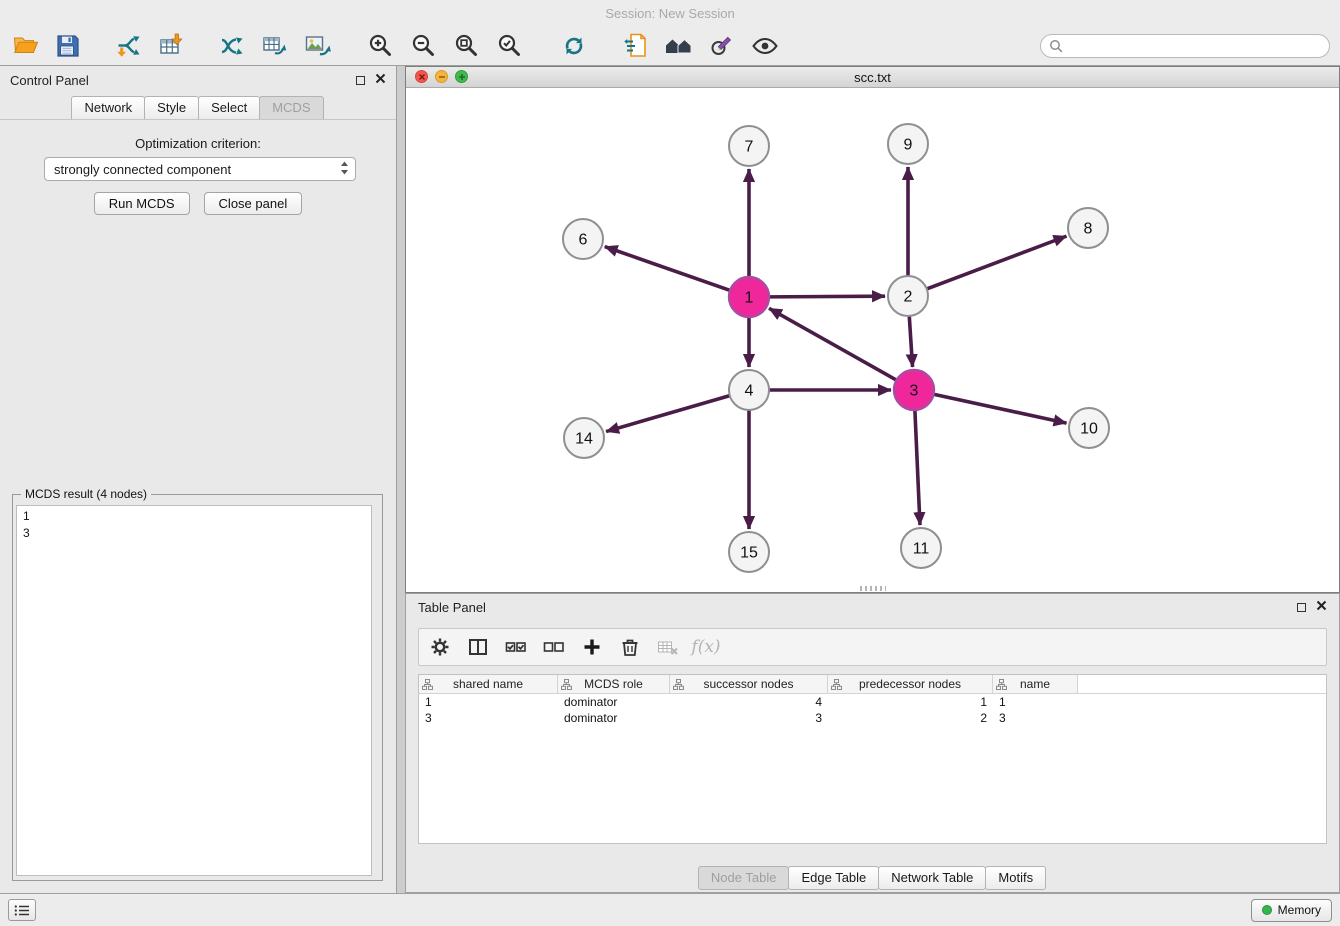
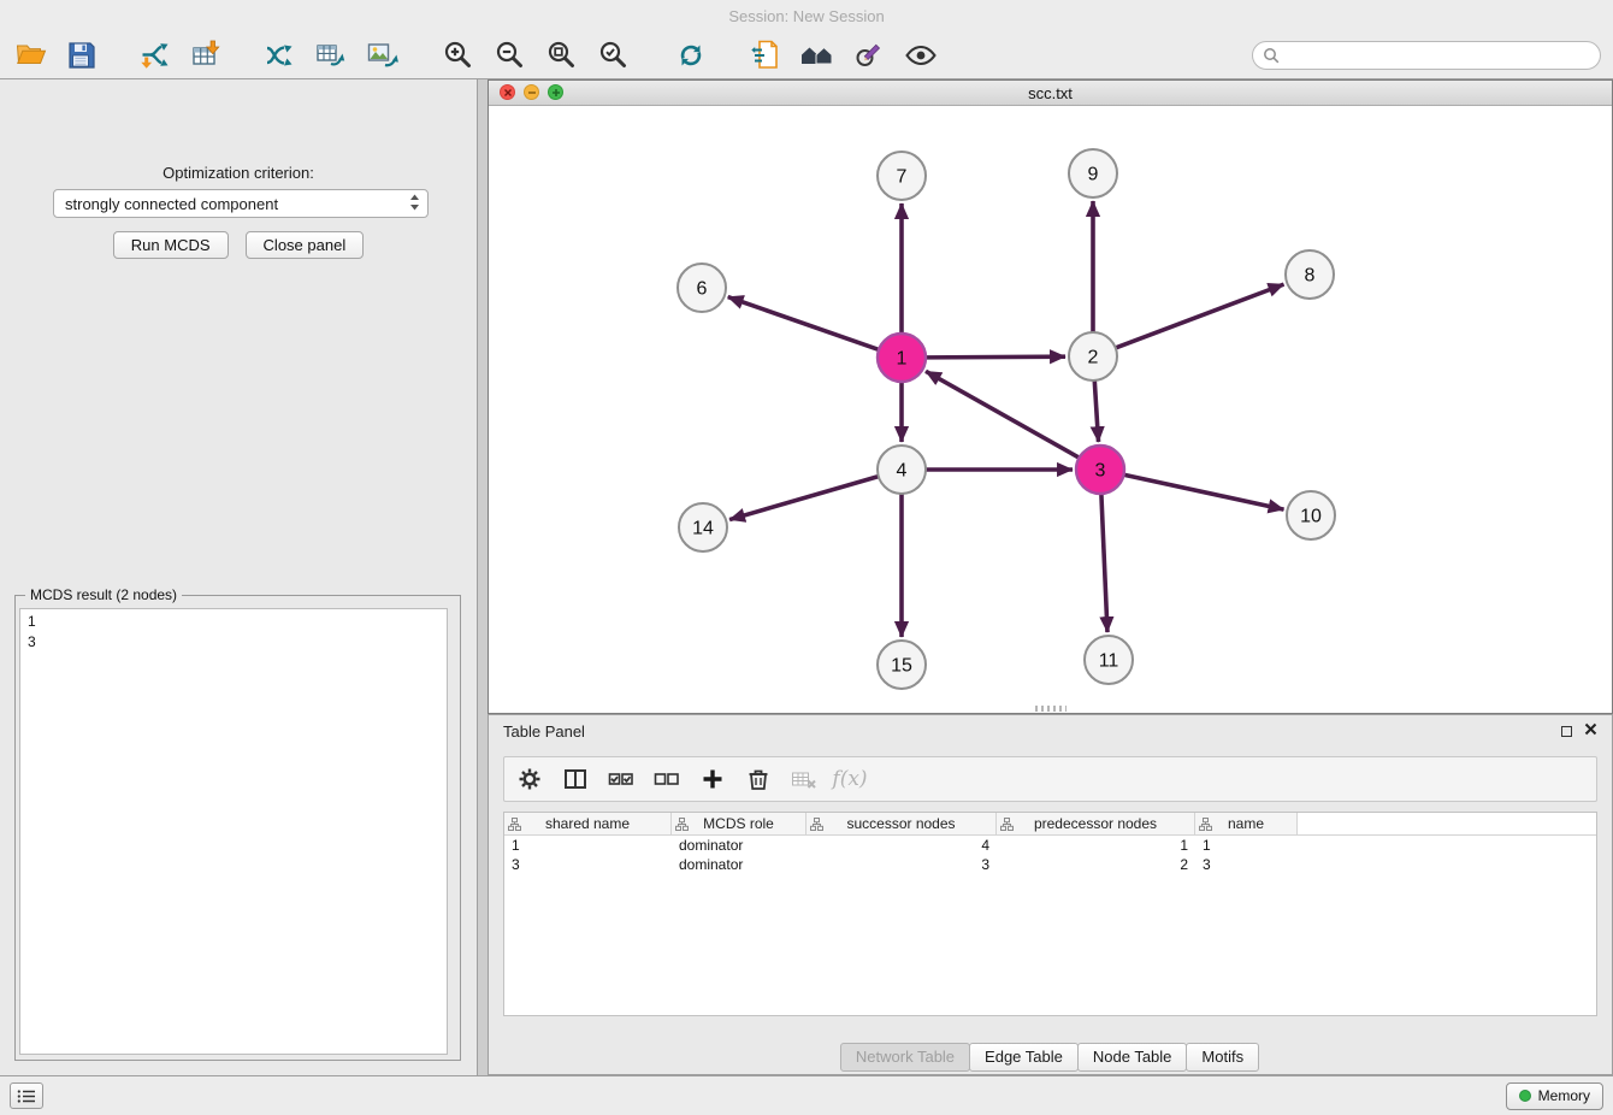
  Session: New Session
- Control Panel
- Network
- Style
- Select
- MCDS
  Optimization criterion:
  strongly connected component
  Run MCDS
  Close panel
- MCDS result (4 nodes)
+ MCDS result (2 nodes)
  1
  3
  scc.txt
  7
  9
  6
  8
  1
  2
  4
  3
  14
  10
  15
  11
  Table Panel
  f(x)
  shared name
  MCDS role
  successor nodes
  predecessor nodes
  name
  1
  dominator
  4
  1
  1
  3
  dominator
  3
  2
  3
- Node Table
+ Network Table
  Edge Table
- Network Table
+ Node Table
  Motifs
  Memory
